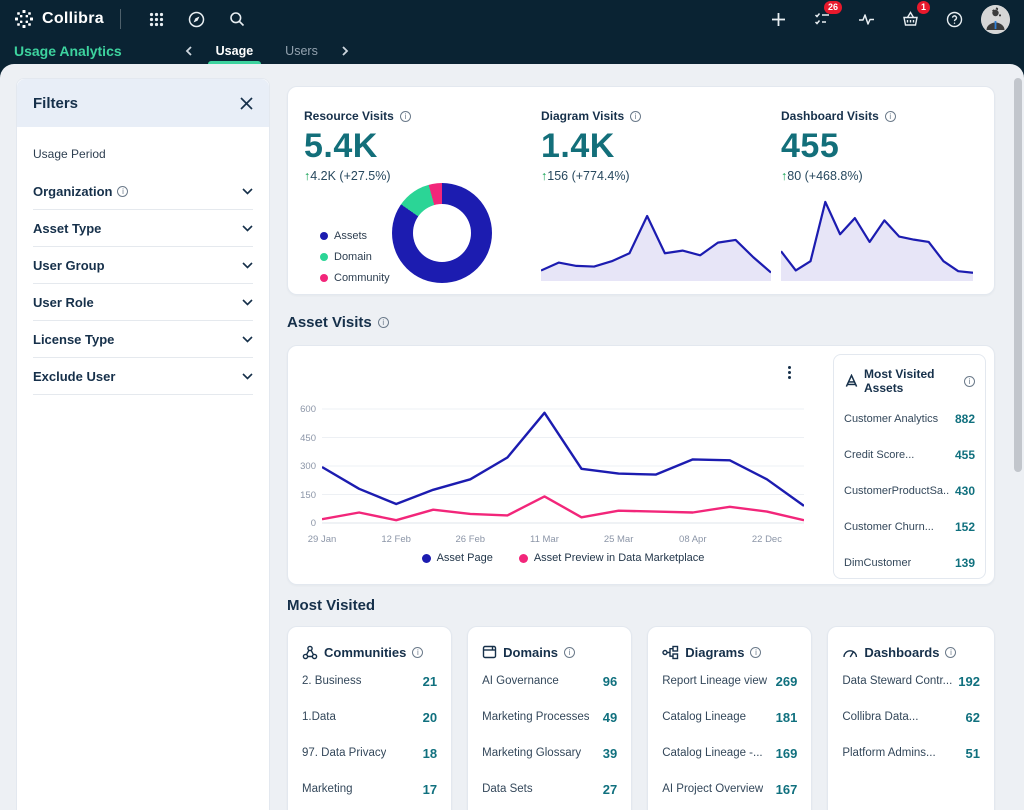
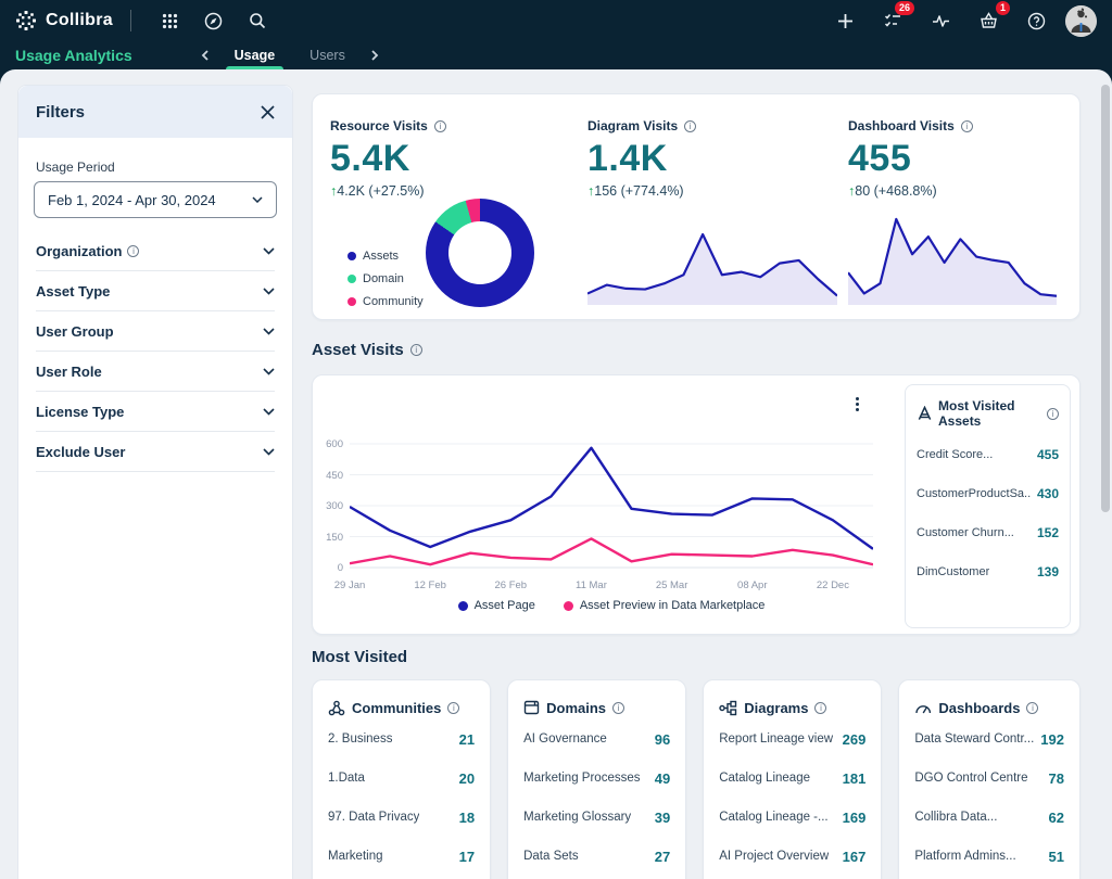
  Collibra
  26
  1
  Usage Analytics
  Usage
  Users
  Filters
  Usage Period
+ Feb 1, 2024 - Apr 30, 2024
  Organization
  i
  Asset Type
  User Group
  User Role
  License Type
  Exclude User
  Resource Visits
  i
  5.4K
  ↑4.2K (+27.5%)
  Assets
  Domain
  Community
  Diagram Visits
  i
  1.4K
  ↑156 (+774.4%)
  Dashboard Visits
  i
  455
  ↑80 (+468.8%)
  Asset Visits
  i
  0
  150
  300
  450
  600
  29 Jan
  12 Feb
  26 Feb
  11 Mar
  25 Mar
  08 Apr
  22 Dec
  Asset Page
  Asset Preview in Data Marketplace
  Most Visited Assets
  i
- Customer Analytics
- 882
  Credit Score...
  455
  CustomerProductSa..
  430
  Customer Churn...
  152
  DimCustomer
  139
  Most Visited
  Communities
  i
  2. Business
  21
  1.Data
  20
  97. Data Privacy
  18
  Marketing
  17
  Domains
  i
  AI Governance
  96
  Marketing Processes
  49
  Marketing Glossary
  39
  Data Sets
  27
  Diagrams
  i
  Report Lineage view
  269
  Catalog Lineage
  181
  Catalog Lineage -...
  169
  AI Project Overview
  167
  Dashboards
  i
  Data Steward Contr...
  192
+ DGO Control Centre
+ 78
  Collibra Data...
  62
  Platform Admins...
  51
